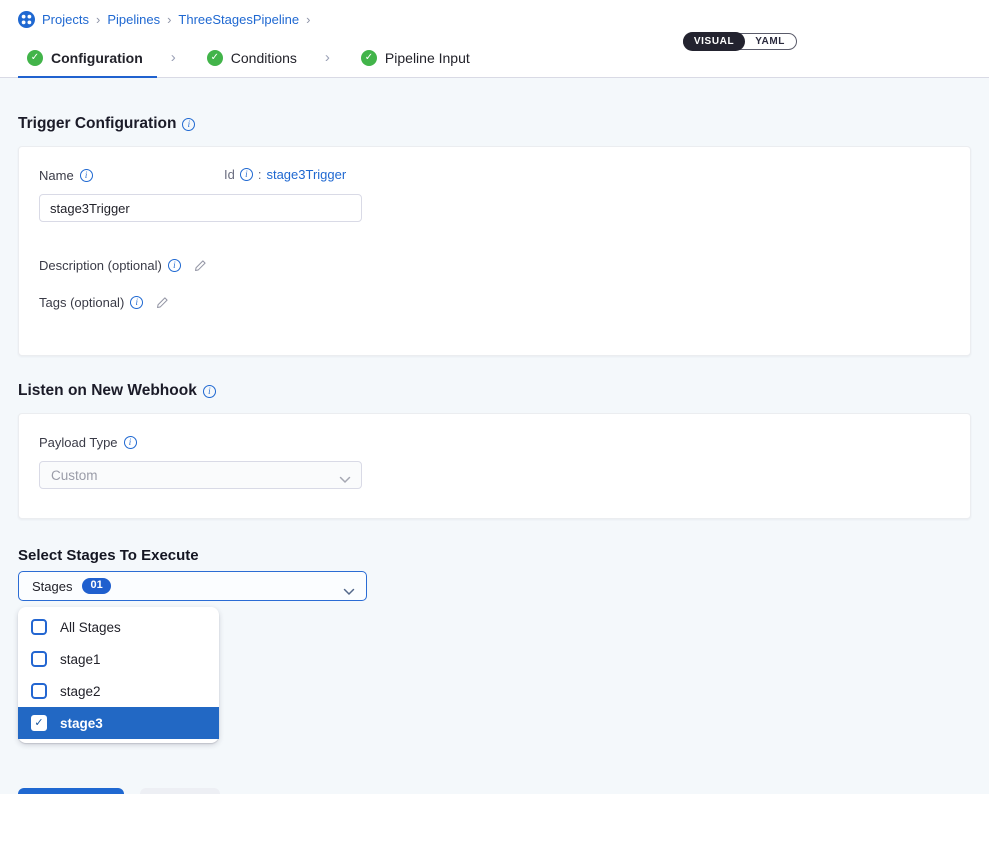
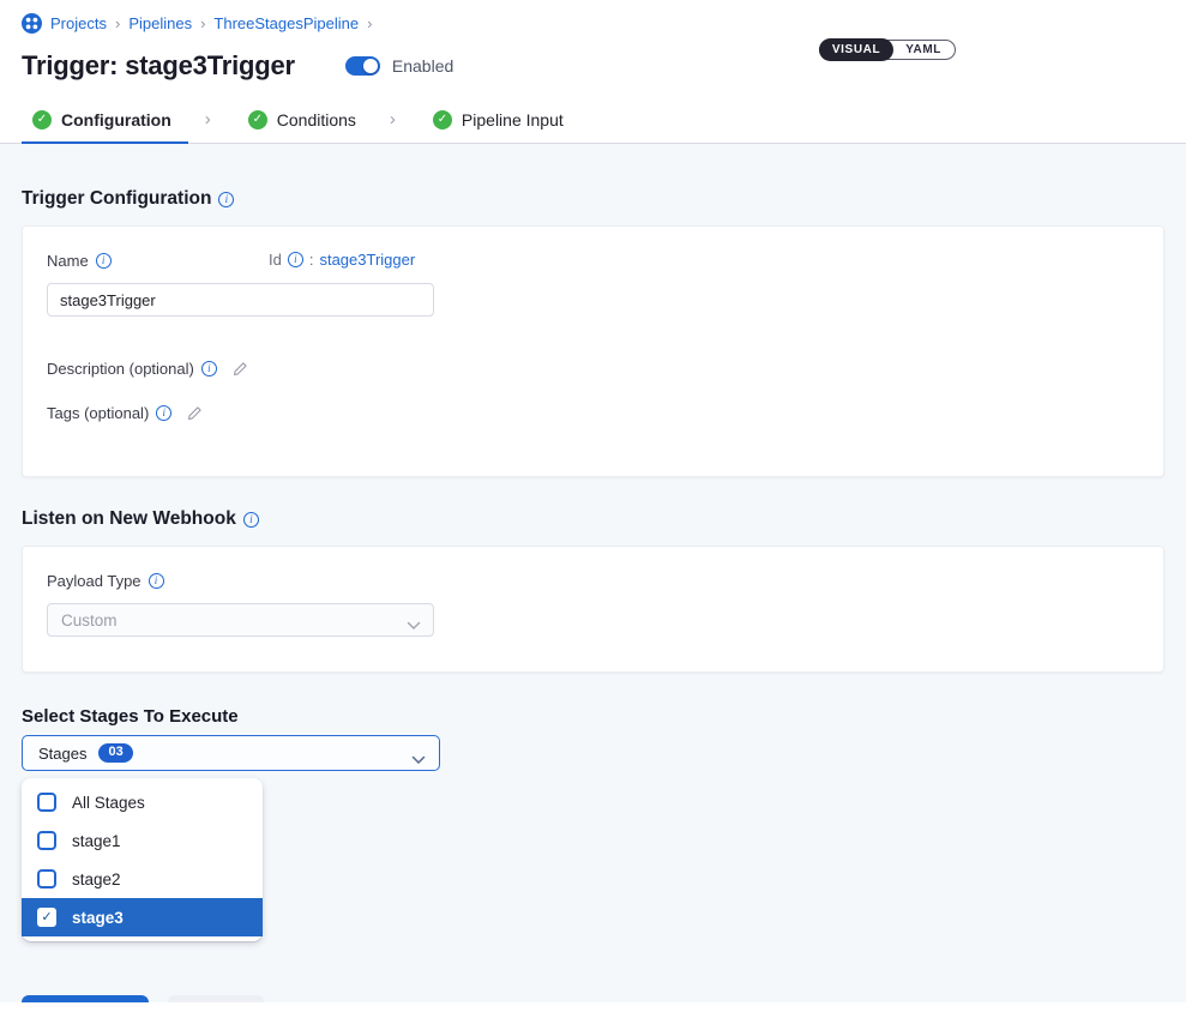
  Projects
  ›
  Pipelines
  ›
  ThreeStagesPipeline
  ›
+ Trigger: stage3Trigger
+ Enabled
  VISUAL
  YAML
  ✓
  Configuration
  ›
  ✓
  Conditions
  ›
  ✓
  Pipeline Input
  Trigger Configuration
  i
  Name
  i
  Id
  i
  :
  stage3Trigger
  stage3Trigger
  Description (optional)
  i
  Tags (optional)
  i
  Listen on New Webhook
  i
  Payload Type
  i
  Custom
  Select Stages To Execute
  Stages
- 01
+ 03
  All Stages
  stage1
  stage2
  ✓
  stage3
